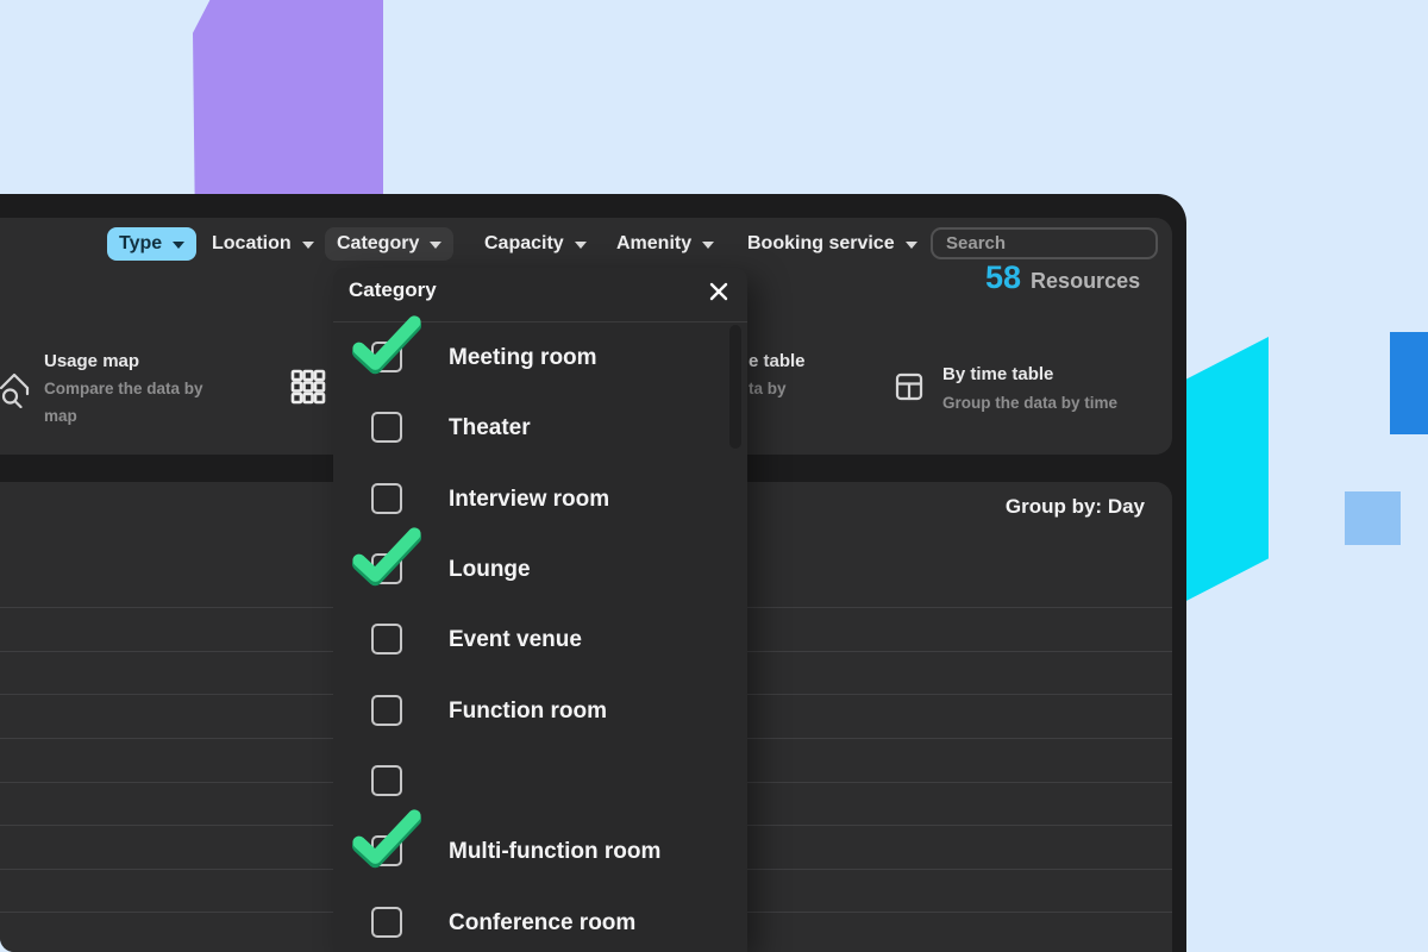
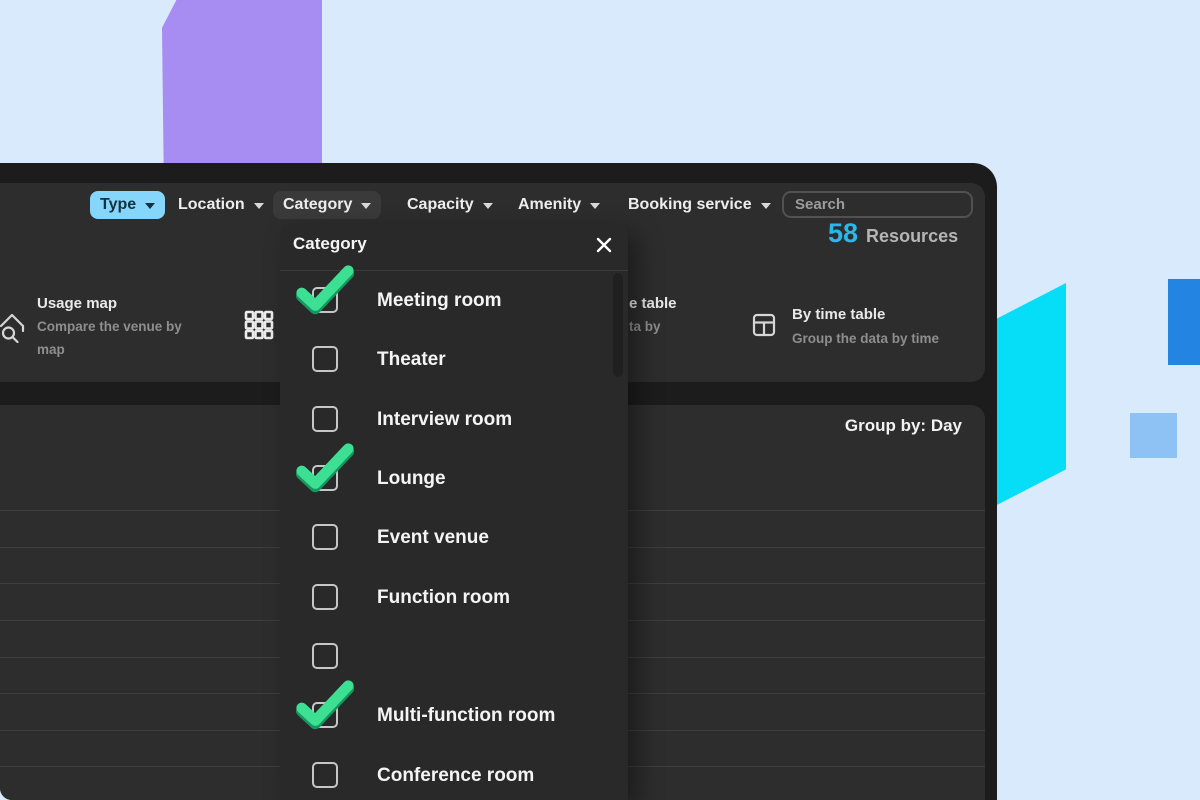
  Type
  Location
  Category
  Capacity
  Amenity
  Booking service
  Search
  58
  Resources
  Usage map
- Compare the data by map
+ Compare the venue by map
  e table
  ta by
  By time table
  Group the data by time
  Group by: Day
  Category
  Meeting room
  Theater
  Interview room
  Lounge
  Event venue
  Function room
  Multi-function room
  Conference room
